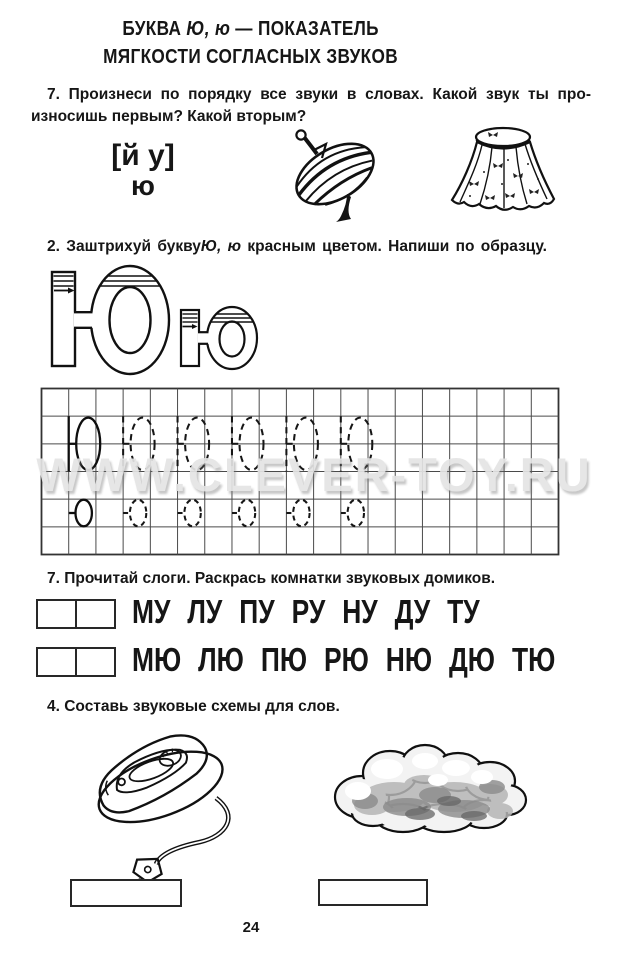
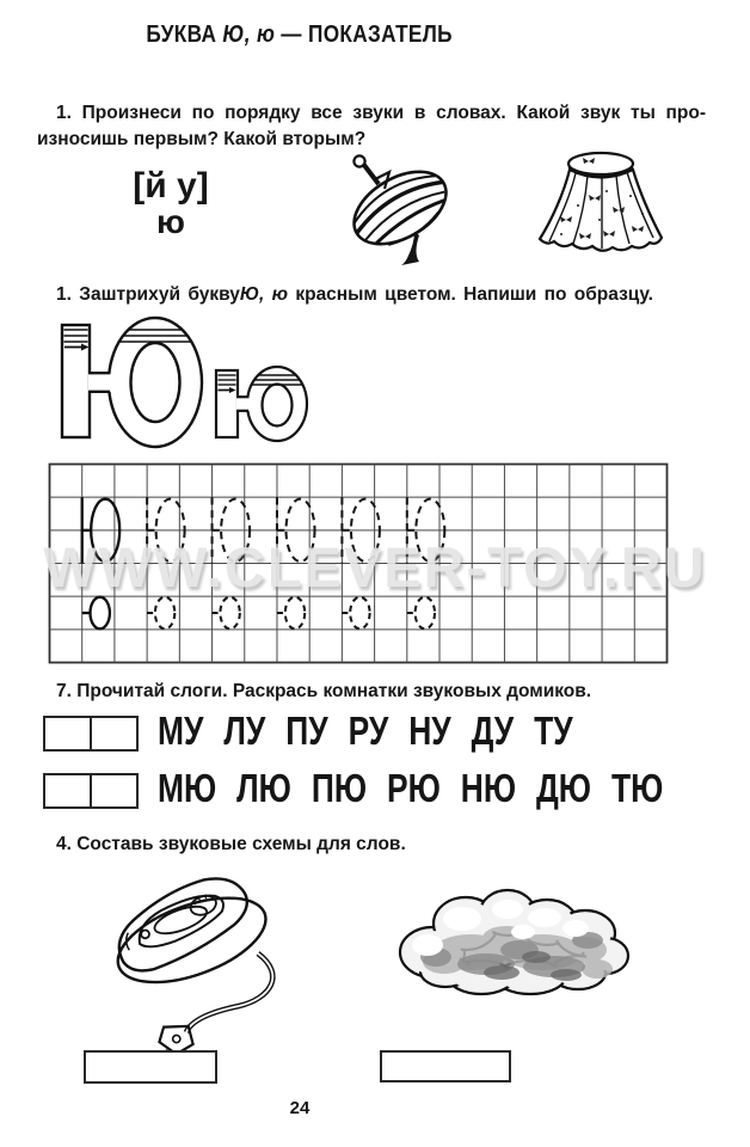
  БУКВА Ю, ю — ПОКАЗАТЕЛЬ
- МЯГКОСТИ СОГЛАСНЫХ ЗВУКОВ
- 7. Произнеси по порядку все звуки в словах. Какой звук ты про-
+ 1. Произнеси по порядку все звуки в словах. Какой звук ты про-
  износишь первым? Какой вторым?
  [й у]
  ю
- 2. Заштрихуй букву Ю, ю красным цветом. Напиши по образцу.
+ 1. Заштрихуй букву Ю, ю красным цветом. Напиши по образцу.
  WWW.CLEVER-TOY.RU
  7. Прочитай слоги. Раскрась комнатки звуковых домиков.
  МУ ЛУ ПУ РУ НУ ДУ ТУ
  МЮ ЛЮ ПЮ РЮ НЮ ДЮ ТЮ
  4. Составь звуковые схемы для слов.
  24
